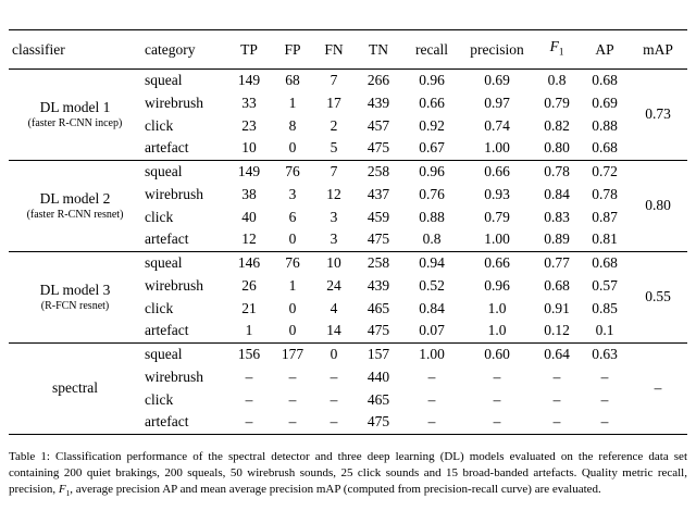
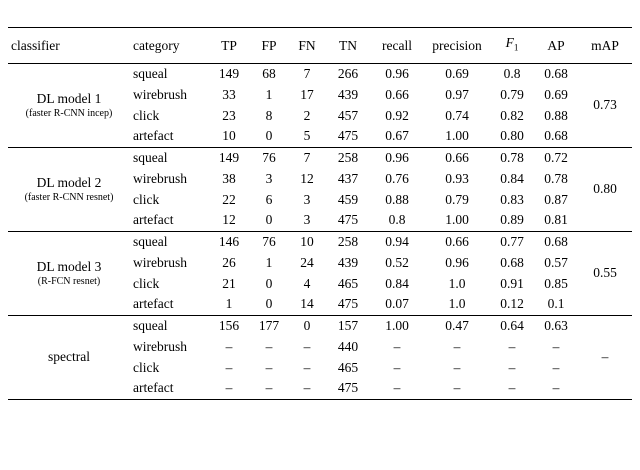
  classifier	category	TP	FP	FN	TN	recall	precision	F1	AP	mAP
  DL model 1 (faster R-CNN incep)	squeal	149	68	7	266	0.96	0.69	0.8	0.68	0.73
  wirebrush	33	1	17	439	0.66	0.97	0.79	0.69
  click	23	8	2	457	0.92	0.74	0.82	0.88
  artefact	10	0	5	475	0.67	1.00	0.80	0.68
  DL model 2 (faster R-CNN resnet)	squeal	149	76	7	258	0.96	0.66	0.78	0.72	0.80
  wirebrush	38	3	12	437	0.76	0.93	0.84	0.78
- click	40	6	3	459	0.88	0.79	0.83	0.87
+ click	22	6	3	459	0.88	0.79	0.83	0.87
  artefact	12	0	3	475	0.8	1.00	0.89	0.81
  DL model 3 (R-FCN resnet)	squeal	146	76	10	258	0.94	0.66	0.77	0.68	0.55
  wirebrush	26	1	24	439	0.52	0.96	0.68	0.57
  click	21	0	4	465	0.84	1.0	0.91	0.85
  artefact	1	0	14	475	0.07	1.0	0.12	0.1
- spectral	squeal	156	177	0	157	1.00	0.60	0.64	0.63	–
+ spectral	squeal	156	177	0	157	1.00	0.47	0.64	0.63	–
  wirebrush	–	–	–	440	–	–	–	–
  click	–	–	–	465	–	–	–	–
  artefact	–	–	–	475	–	–	–	–
- Table 1: Classification performance of the spectral detector and three deep learning (DL) models evaluated on the reference data set containing 200 quiet brakings, 200 squeals, 50 wirebrush sounds, 25 click sounds and 15 broad-banded artefacts. Quality metric recall, precision, F1, average precision AP and mean average precision mAP (computed from precision-recall curve) are evaluated.
